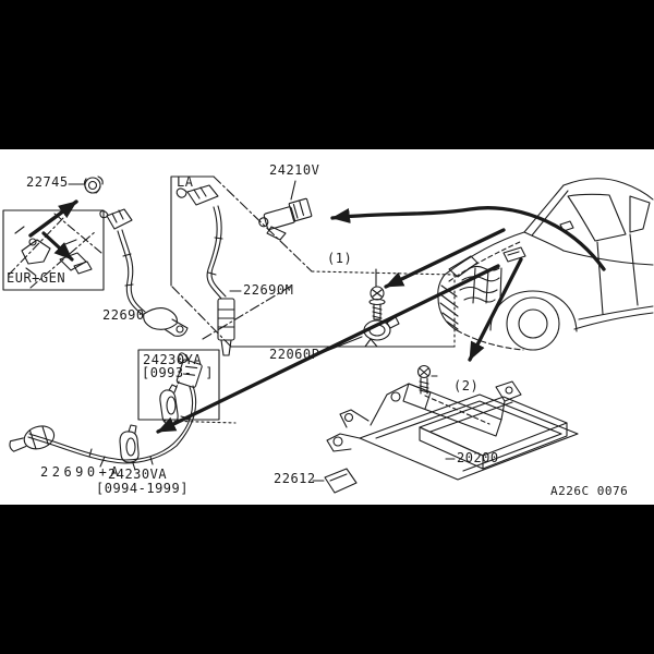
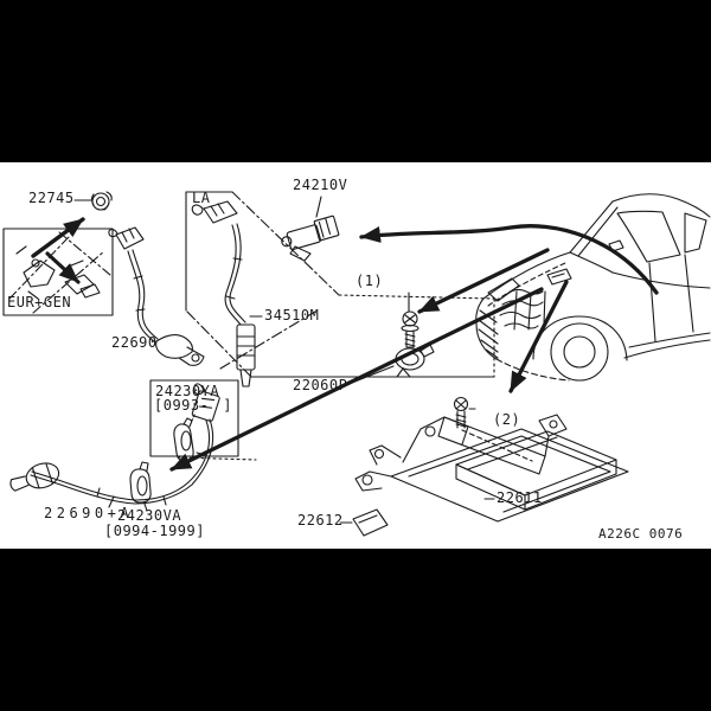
  22745
  EUR+GEN
  22690
  LA
  24210V
  (1)
- 22690M
+ 34510M
  22060P
  24230YA
  [0993-
  ]
  (2)
- 20200
+ 22611
  22612
  22690+A
  24230VA
  [0994-1999]
  A226C 0076
